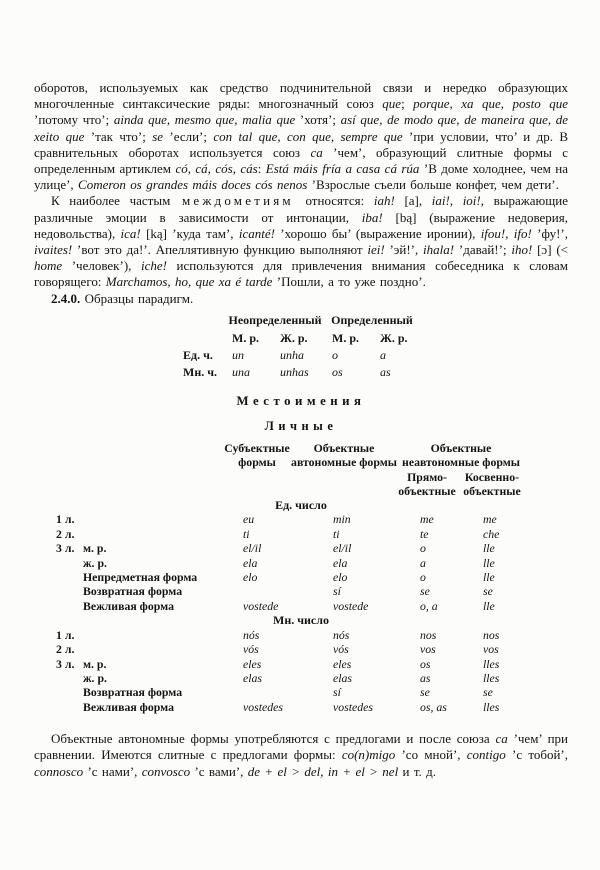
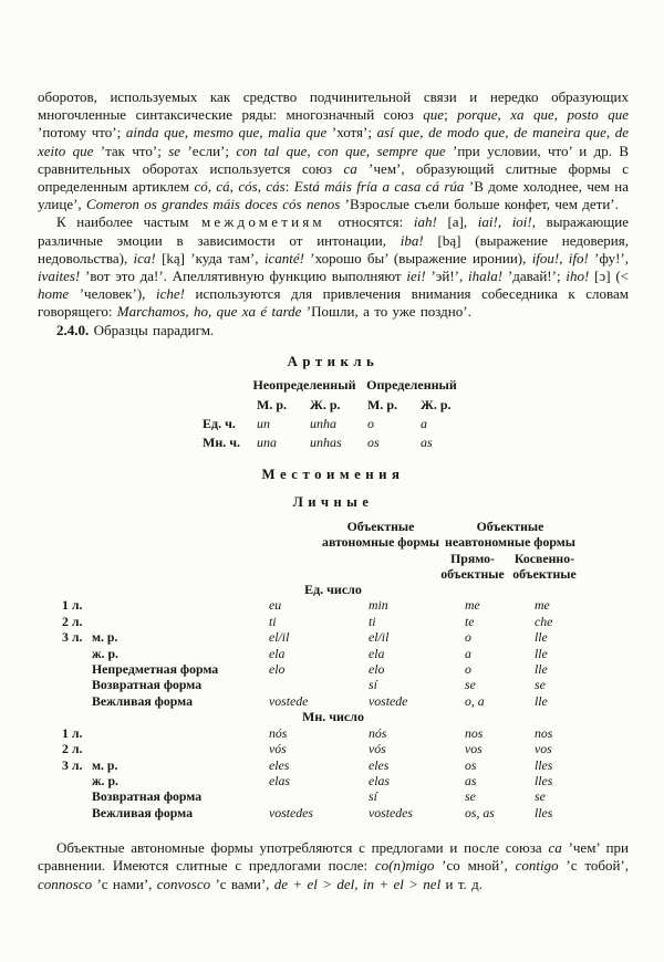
  оборотов, используемых как средство подчинительной связи и нередко образующих многочленные синтаксические ряды: многозначный союз que; porque, xa que, posto que ’потому что’; ainda que, mesmo que, malia que ’хотя’; así que, de modo que, de maneira que, de xeito que ’так что’; se ’если’; con tal que, con que, sempre que ’при условии, что’ и др. В сравнительных оборотах используется союз ca ’чем’, образующий слитные формы с определенным артиклем có, cá, cós, cás: Está máis fría a casa cá rúa ’В доме холоднее, чем на улице’, Comeron os grandes máis doces cós nenos ’Взрослые съели больше конфет, чем дети’.
  К наиболее частым междометиям относятся: iah! [a], iai!, ioi!, выражающие различные эмоции в зависимости от интонации, iba! [bą] (выражение недоверия, недовольства), ica! [ką] ’куда там’, icanté! ’хорошо бы’ (выражение иронии), ifou!, ifo! ’фу!’, ivaites! ’вот это да!’. Апеллятивную функцию выполняют iei! ’эй!’, ihala! ’давай!’; iho! [ɔ] (< home ’человек’), iche! используются для привлечения внимания собеседника к словам говорящего: Marchamos, ho, que xa é tarde ’Пошли, а то уже поздно’.
  2.4.0. Образцы парадигм.
+ Артикль
  Неопределенный
  Определенный
  М. р.
  Ж. р.
  М. р.
  Ж. р.
  Ед. ч.
  un
  unha
  o
  a
  Мн. ч.
  una
  unhas
  os
  as
  Местоимения
  Личные
- Субъектные
- формы
  Объектные
  автономные формы
  Объектные
  неавтономные формы
  Прямо-
  объектные
  Косвенно-
  объектные
  Ед. число
  1 л.
  eu
  min
  me
  me
  2 л.
  ti
  ti
  te
  che
  3 л.
  м. р.
  el/il
  el/il
  o
  lle
  ж. р.
  ela
  ela
  a
  lle
  Непредметная форма
  elo
  elo
  o
  lle
  Возвратная форма
  sí
  se
  se
  Вежливая форма
  vostede
  vostede
  o, a
  lle
  Мн. число
  1 л.
  nós
  nós
  nos
  nos
  2 л.
  vós
  vós
  vos
  vos
  3 л.
  м. р.
  eles
  eles
  os
  lles
  ж. р.
  elas
  elas
  as
  lles
  Возвратная форма
  sí
  se
  se
  Вежливая форма
  vostedes
  vostedes
  os, as
  lles
- Объектные автономные формы употребляются с предлогами и после союза ca ’чем’ при сравнении. Имеются слитные с предлогами формы: co(n)migo ’со мной’, contigo ’с тобой’, connosco ’с нами’, convosco ’с вами’, de + el > del, in + el > nel и т. д.
+ Объектные автономные формы употребляются с предлогами и после союза ca ’чем’ при сравнении. Имеются слитные с предлогами после: co(n)migo ’со мной’, contigo ’с тобой’, connosco ’с нами’, convosco ’с вами’, de + el > del, in + el > nel и т. д.
